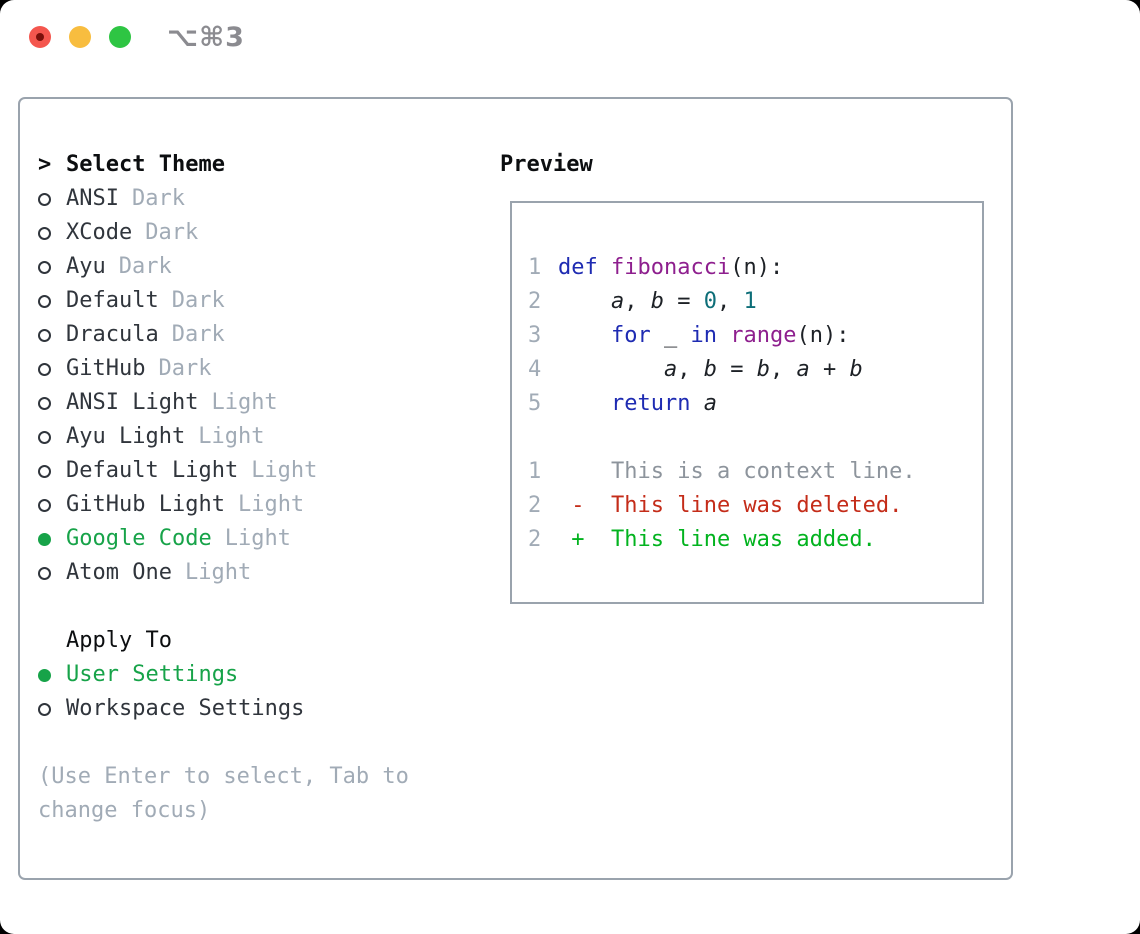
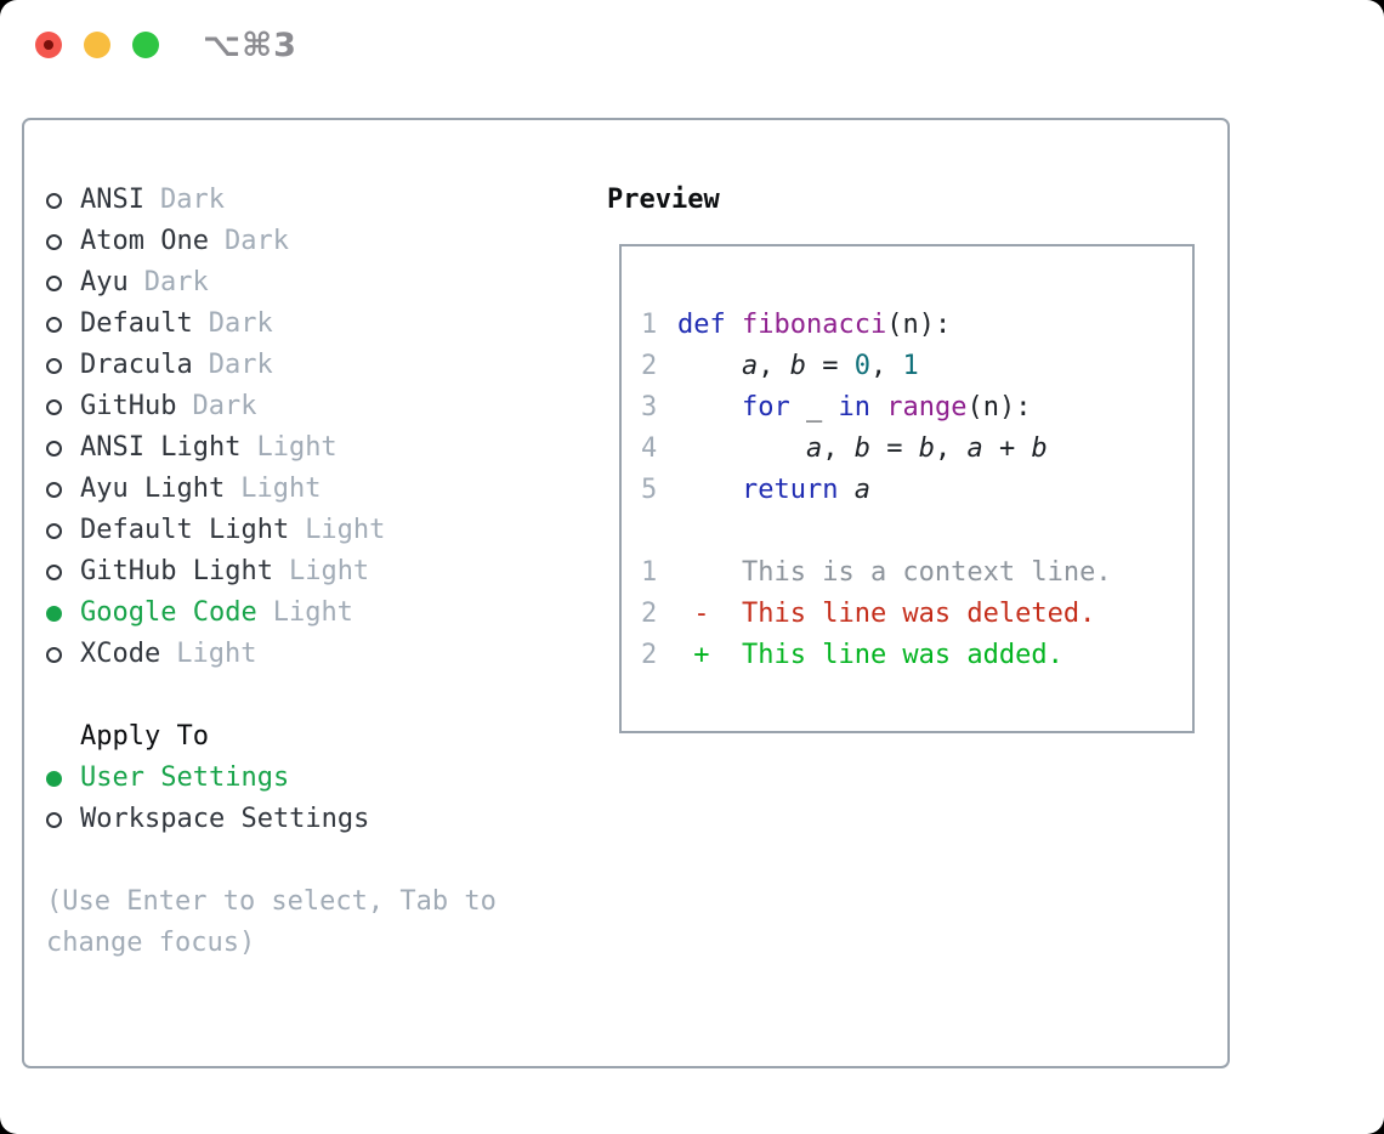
  ⌥⌘3
- >
- Select Theme
  ANSI
  Dark
- XCode
+ Atom One
  Dark
  Ayu
  Dark
  Default
  Dark
  Dracula
  Dark
  GitHub
  Dark
  ANSI Light
  Light
  Ayu Light
  Light
  Default Light
  Light
  GitHub Light
  Light
  Google Code
  Light
- Atom One
+ XCode
  Light
  Apply To
  User Settings
  Workspace Settings
  (Use Enter to select, Tab to change focus)
  Preview
  1
  def fibonacci(n):
  2
  a, b = 0, 1
  3
  for _ in range(n):
  4
  a, b = b, a + b
  5
  return a
  1
  This is a context line.
  2
  - This line was deleted.
  2
  + This line was added.
